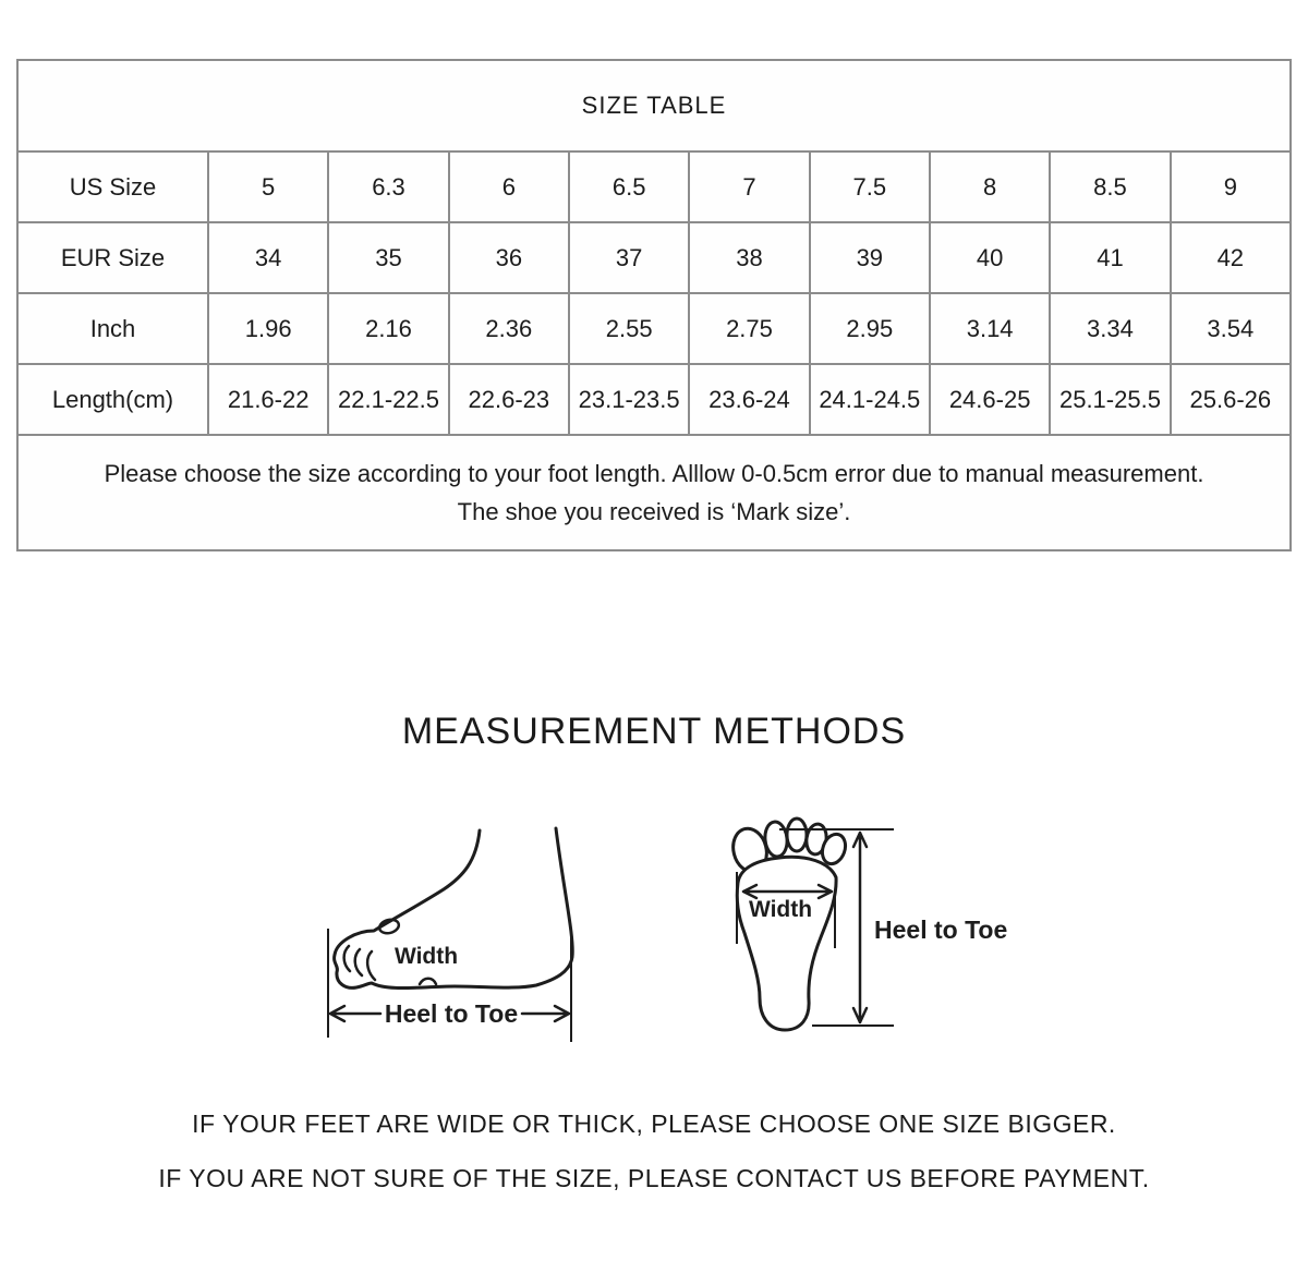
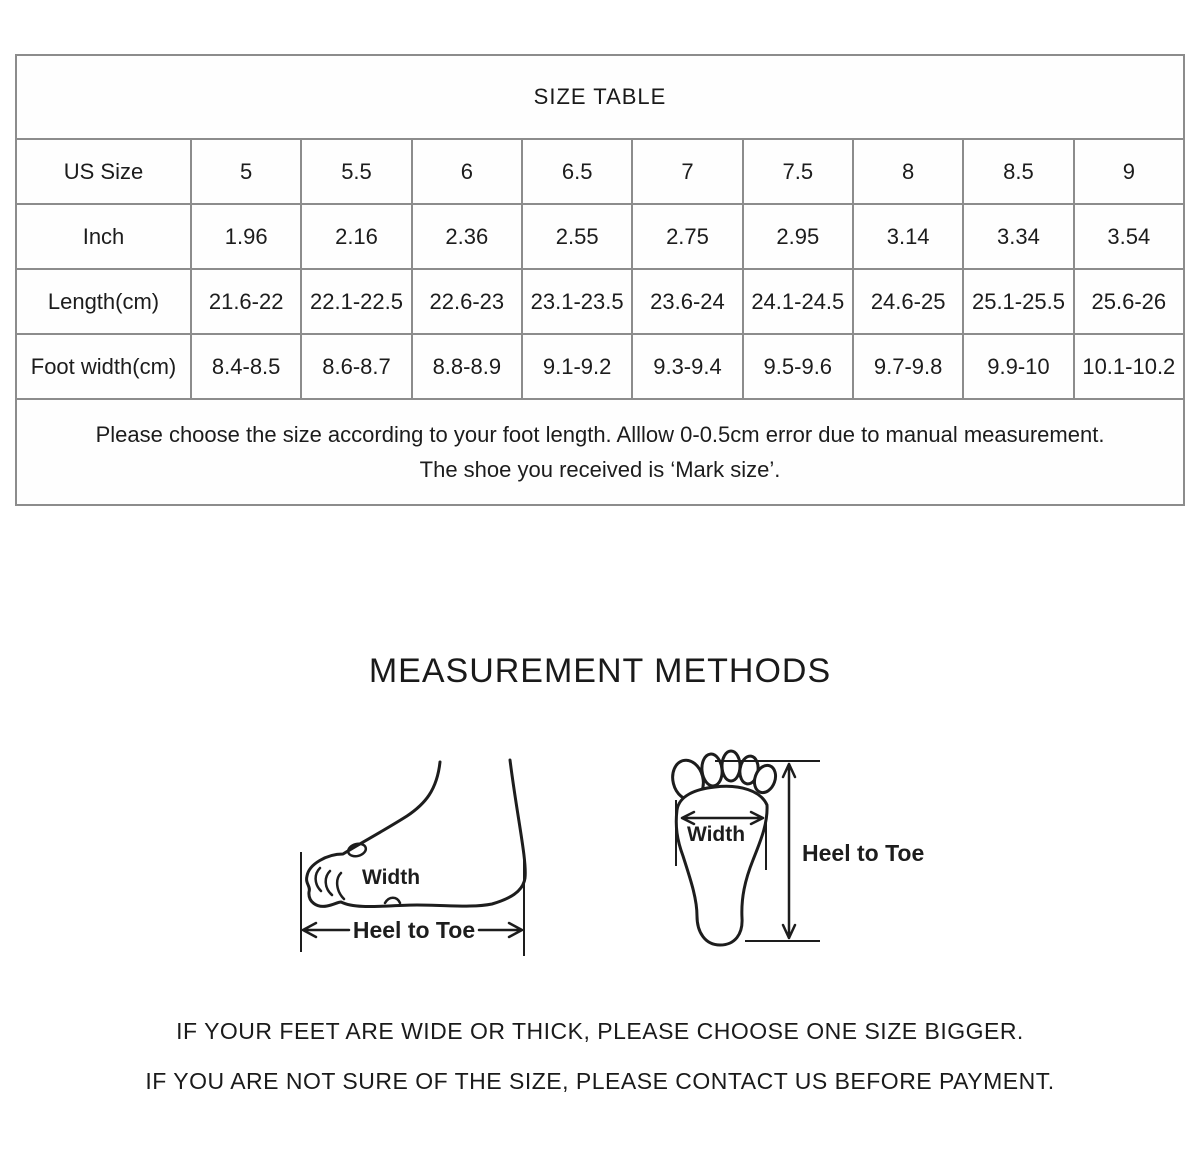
  SIZE TABLE
- US Size	5	6.3	6	6.5	7	7.5	8	8.5	9
+ US Size	5	5.5	6	6.5	7	7.5	8	8.5	9
- EUR Size	34	35	36	37	38	39	40	41	42
  Inch	1.96	2.16	2.36	2.55	2.75	2.95	3.14	3.34	3.54
  Length(cm)	21.6-22	22.1-22.5	22.6-23	23.1-23.5	23.6-24	24.1-24.5	24.6-25	25.1-25.5	25.6-26
+ Foot width(cm)	8.4-8.5	8.6-8.7	8.8-8.9	9.1-9.2	9.3-9.4	9.5-9.6	9.7-9.8	9.9-10	10.1-10.2
  Please choose the size according to your foot length. Alllow 0-0.5cm error due to manual measurement. The shoe you received is ‘Mark size’.
  MEASUREMENT METHODS
  Width
  Heel to Toe
  Width
  Heel to Toe
  IF YOUR FEET ARE WIDE OR THICK, PLEASE CHOOSE ONE SIZE BIGGER.
  IF YOU ARE NOT SURE OF THE SIZE, PLEASE CONTACT US BEFORE PAYMENT.
